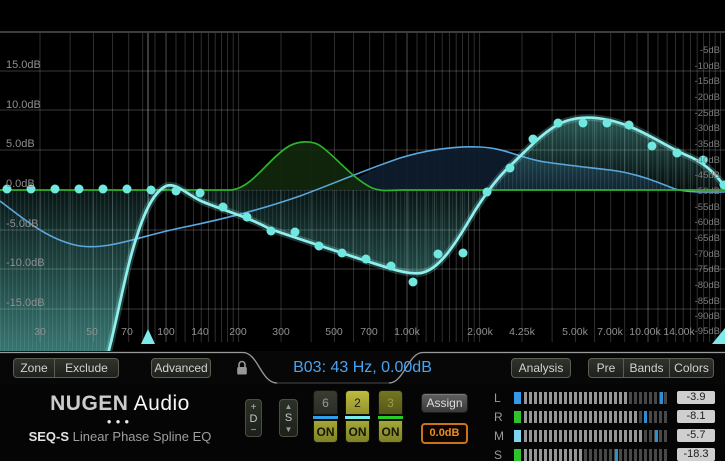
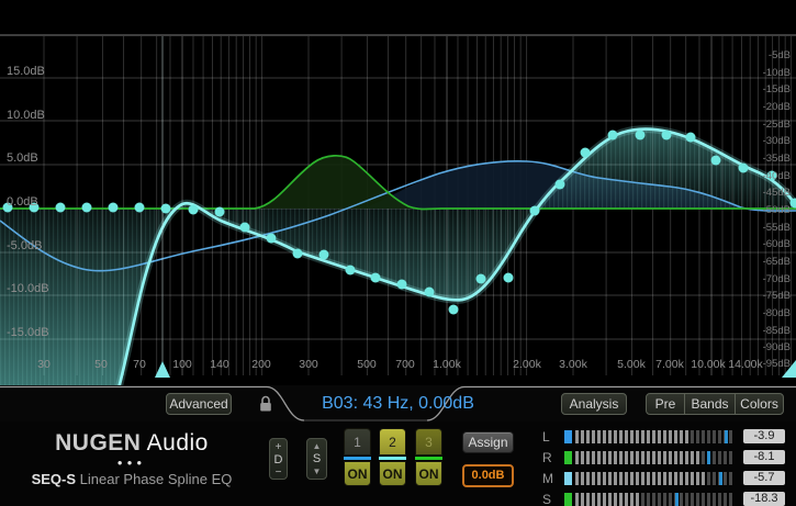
  15.0dB
  10.0dB
  5.0dB
  0.0dB
  -5.0dB
  -10.0dB
  -15.0dB
  -5dB
  -10dB
  -15dB
  -20dB
  -25dB
  -30dB
  -35dB
  -40dB
  -45dB
  -50dB
  -55dB
  -60dB
  -65dB
  -70dB
  -75dB
  -80dB
  -85dB
  -90dB
  -95dB
  30
  50
  70
  100
  140
  200
  300
  500
  700
  1.00k
  2.00k
- 4.25k
+ 3.00k
  5.00k
  7.00k
  10.00k
  14.00k
- Zone
- Exclude
  Advanced
  B03: 43 Hz, 0.00dB
  Analysis
  Pre
  Bands
  Colors
  NUGEN Audio
  ●●●
  SEQ-S Linear Phase Spline EQ
  +
  D
  −
  ▲
  S
  ▼
- 6
+ 1
  ON
  2
  ON
  3
  ON
  Assign
  0.0dB
  L
  -3.9
  R
  -8.1
  M
  -5.7
  S
  -18.3
